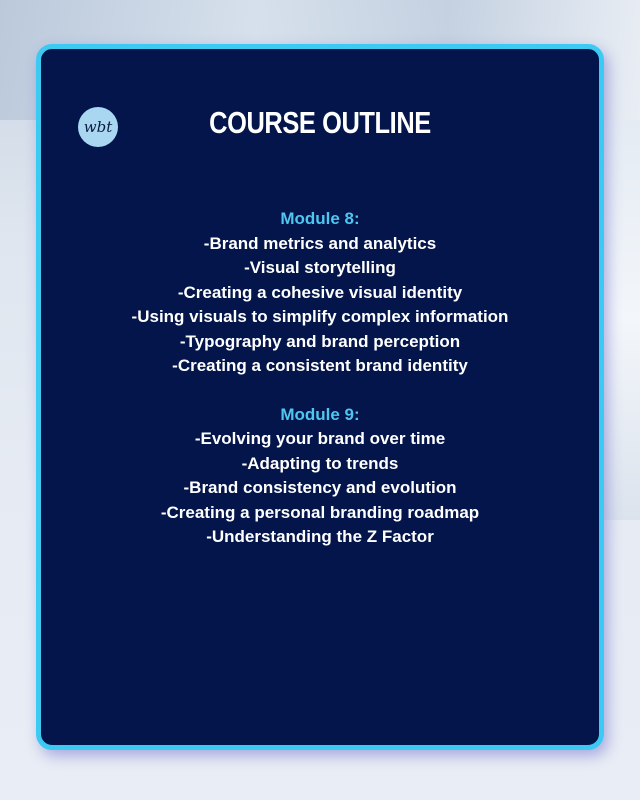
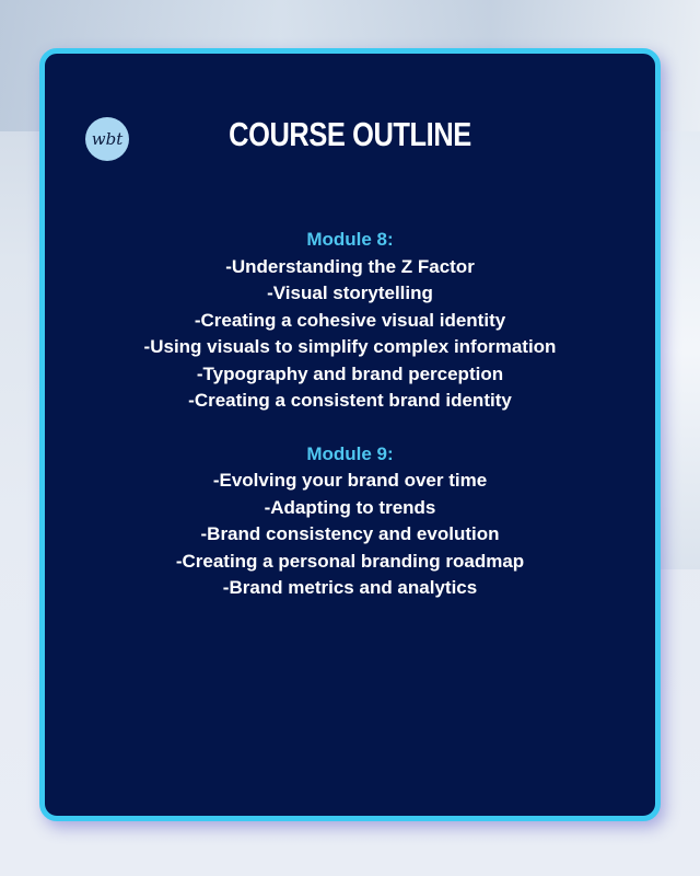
  wbt
  COURSE OUTLINE
  Module 8:
- -Brand metrics and analytics
+ -Understanding the Z Factor
  -Visual storytelling
  -Creating a cohesive visual identity
  -Using visuals to simplify complex information
  -Typography and brand perception
  -Creating a consistent brand identity
  Module 9:
  -Evolving your brand over time
  -Adapting to trends
  -Brand consistency and evolution
  -Creating a personal branding roadmap
- -Understanding the Z Factor
+ -Brand metrics and analytics
